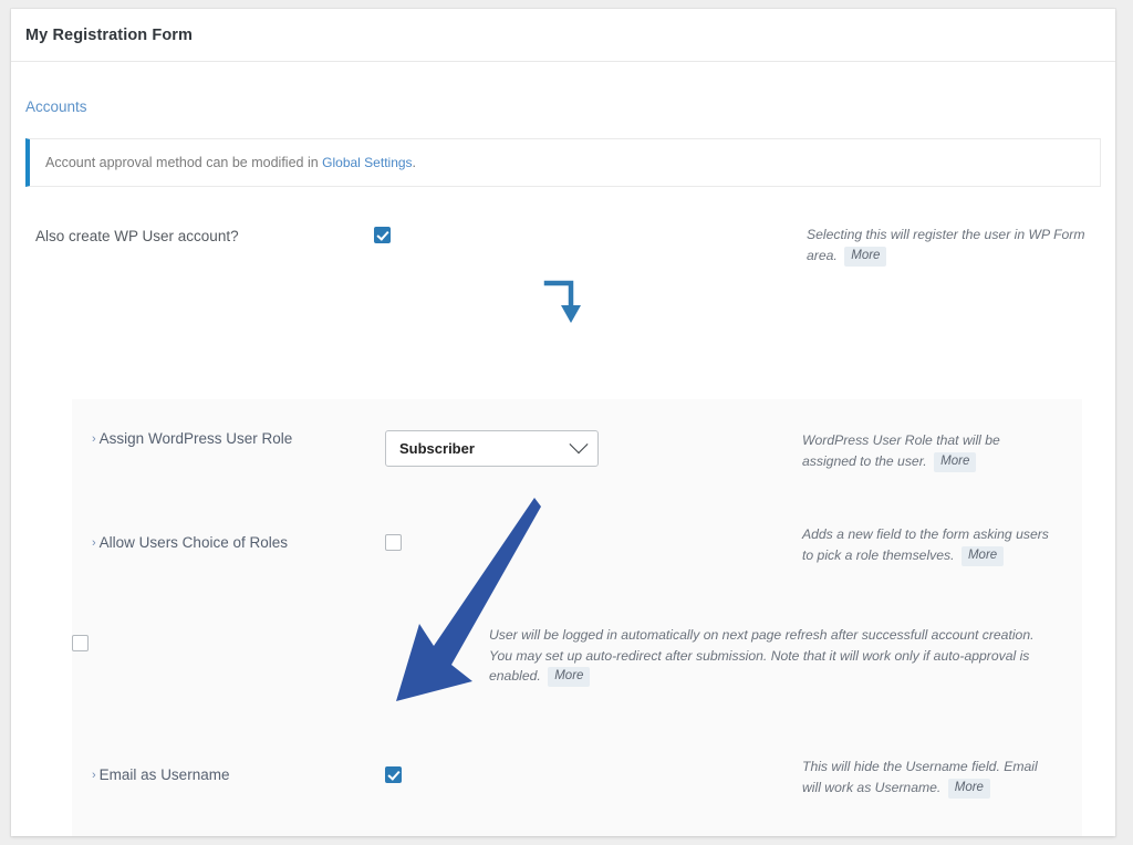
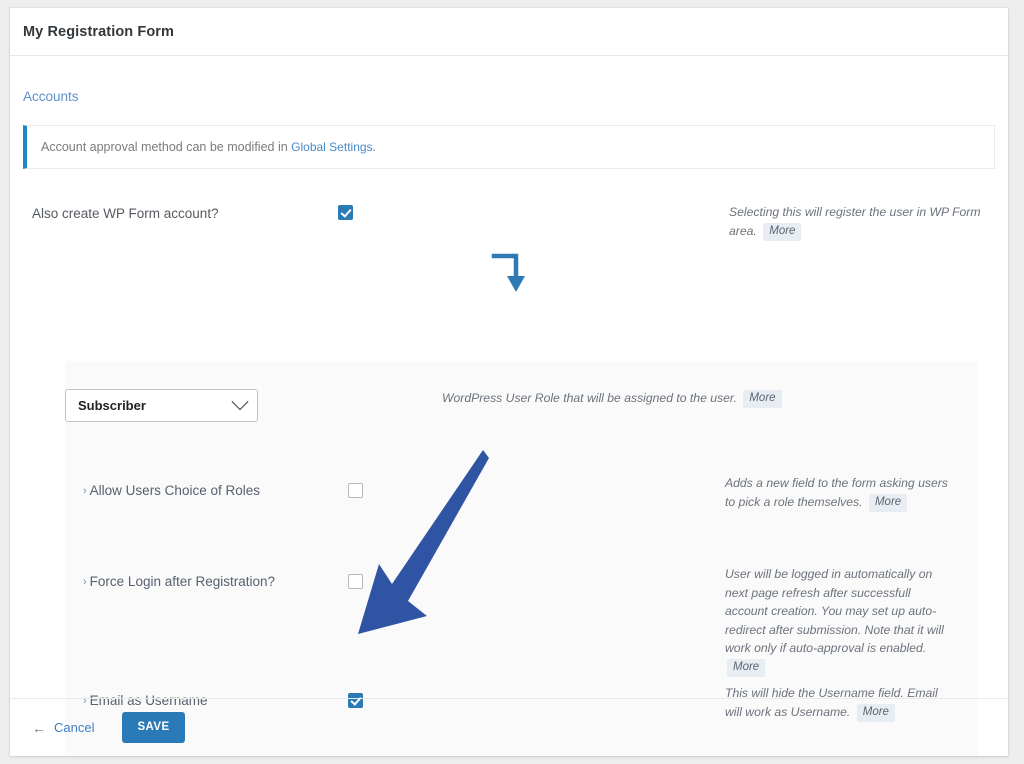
  My Registration Form
  Accounts
  Account approval method can be modified in Global Settings.
- Also create WP User account?
+ Also create WP Form account?
  Selecting this will register the user in WP Form area. More
- › Assign WordPress User Role
  Subscriber
  WordPress User Role that will be assigned to the user. More
  › Allow Users Choice of Roles
  Adds a new field to the form asking users to pick a role themselves. More
+ › Force Login after Registration?
  User will be logged in automatically on next page refresh after successfull account creation. You may set up auto-redirect after submission. Note that it will work only if auto-approval is enabled. More
  › Email as Username
  This will hide the Username field. Email will work as Username. More
+ ←
+ Cancel
+ SAVE
